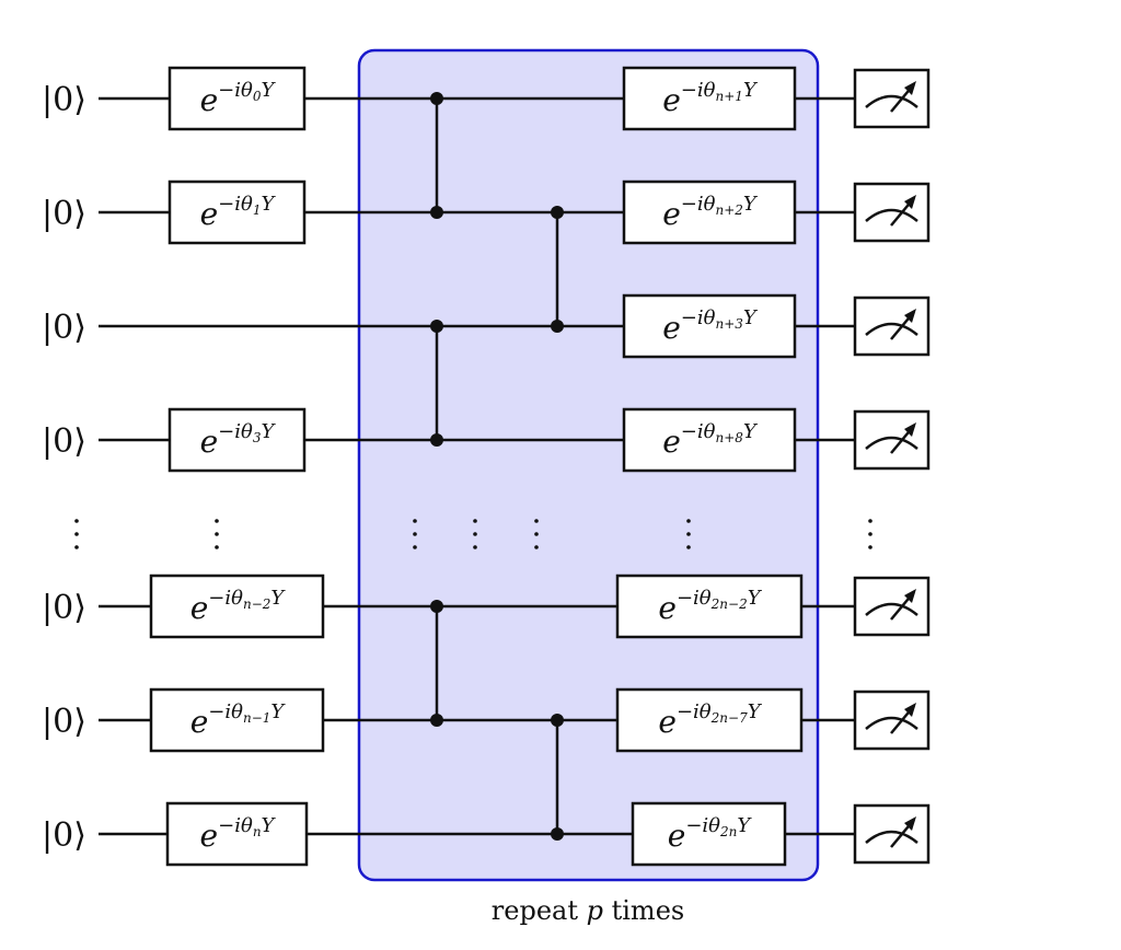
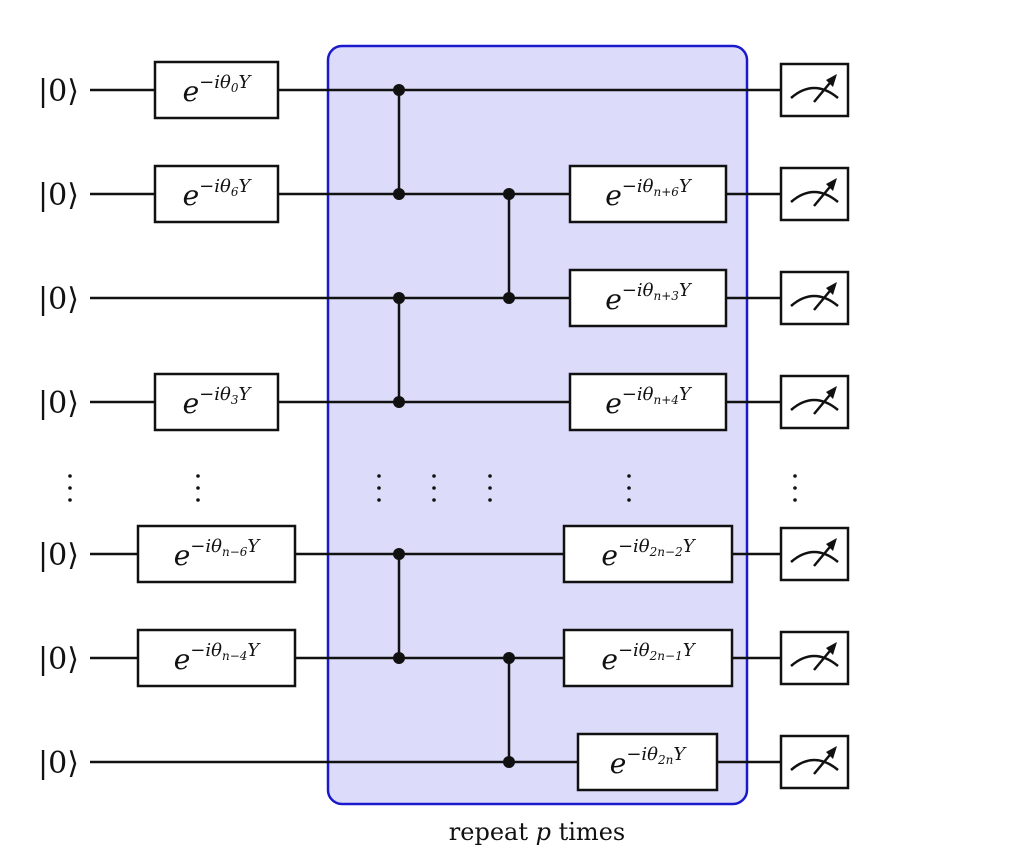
  e−iθ0Y
- e−iθn+1Y
- e−iθ1Y
+ e−iθ6Y
- e−iθn+2Y
+ e−iθn+6Y
  e−iθn+3Y
  e−iθ3Y
- e−iθn+8Y
+ e−iθn+4Y
- e−iθn−2Y
+ e−iθn−6Y
  e−iθ2n−2Y
- e−iθn−1Y
+ e−iθn−4Y
- e−iθ2n−7Y
+ e−iθ2n−1Y
- e−iθnY
  e−iθ2nY
  |0⟩
  |0⟩
  |0⟩
  |0⟩
  |0⟩
  |0⟩
  |0⟩
  repeat p times
